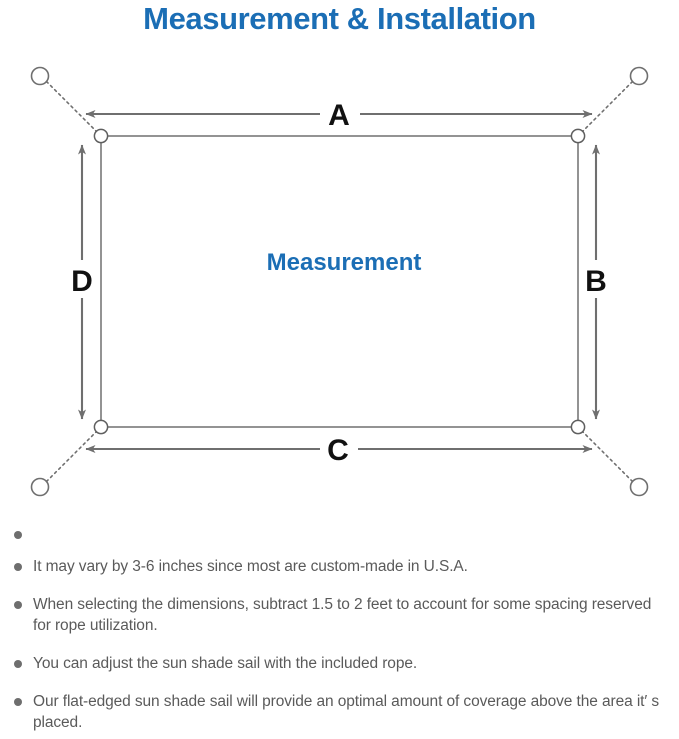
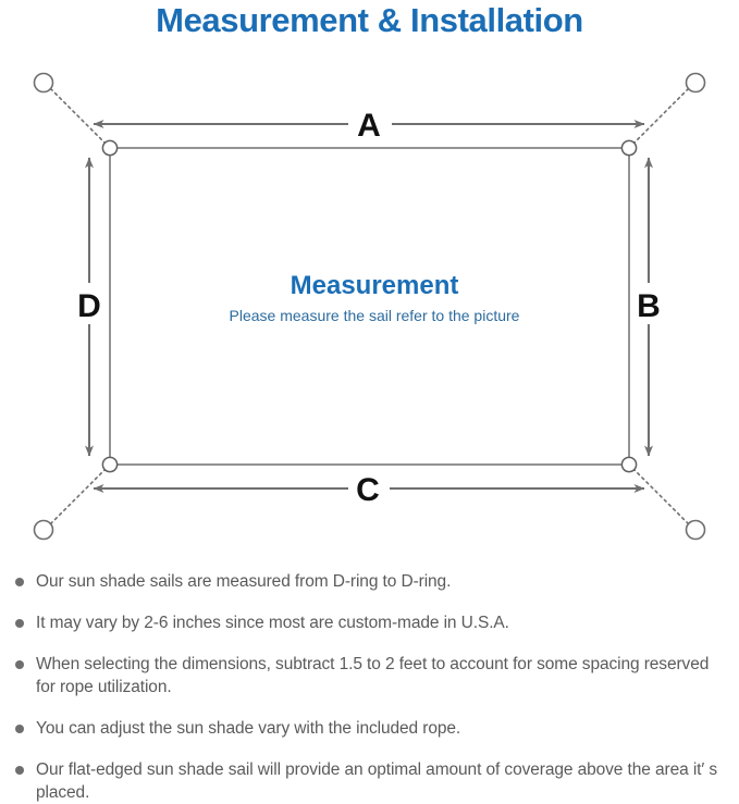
  Measurement & Installation
  A
  C
  D
  B
  Measurement
+ Please measure the sail refer to the picture
+ Our sun shade sails are measured from D-ring to D-ring.
- It may vary by 3-6 inches since most are custom-made in U.S.A.
+ It may vary by 2-6 inches since most are custom-made in U.S.A.
  When selecting the dimensions, subtract 1.5 to 2 feet to account for some spacing reserved for rope utilization.
- You can adjust the sun shade sail with the included rope.
+ You can adjust the sun shade vary with the included rope.
  Our flat-edged sun shade sail will provide an optimal amount of coverage above the area it′ s placed.
